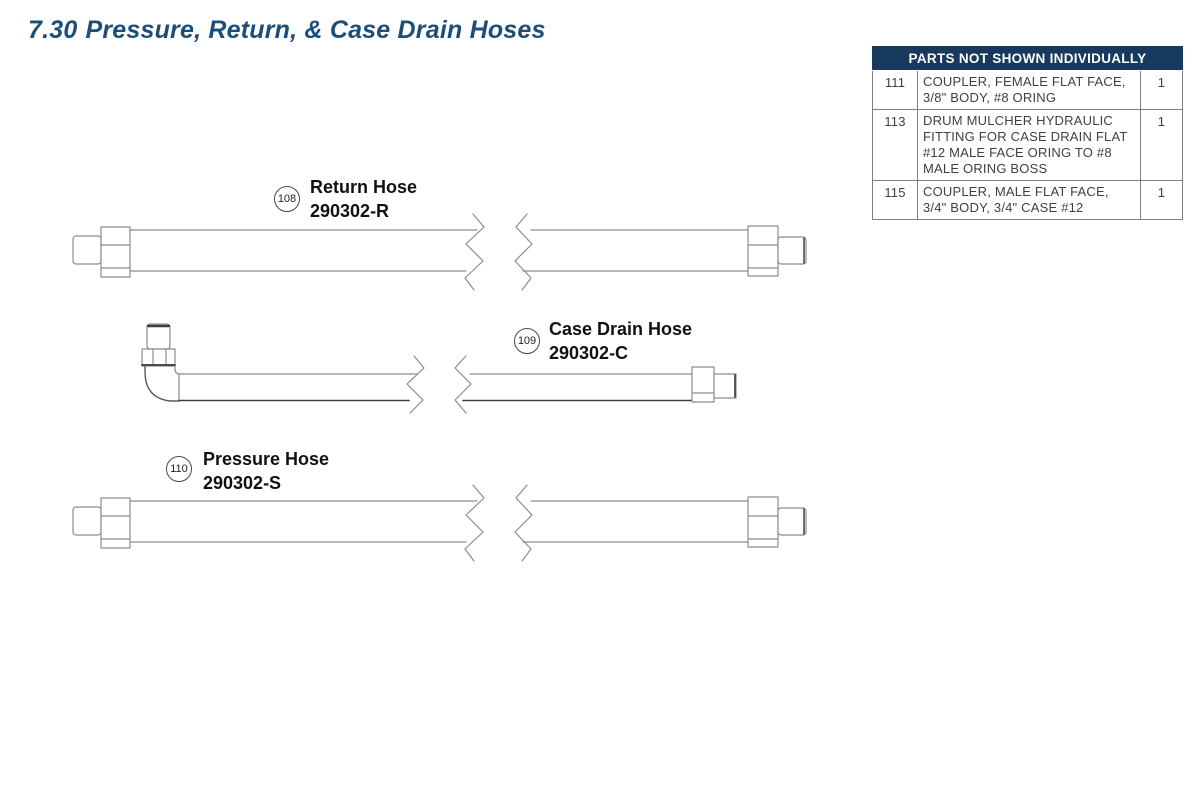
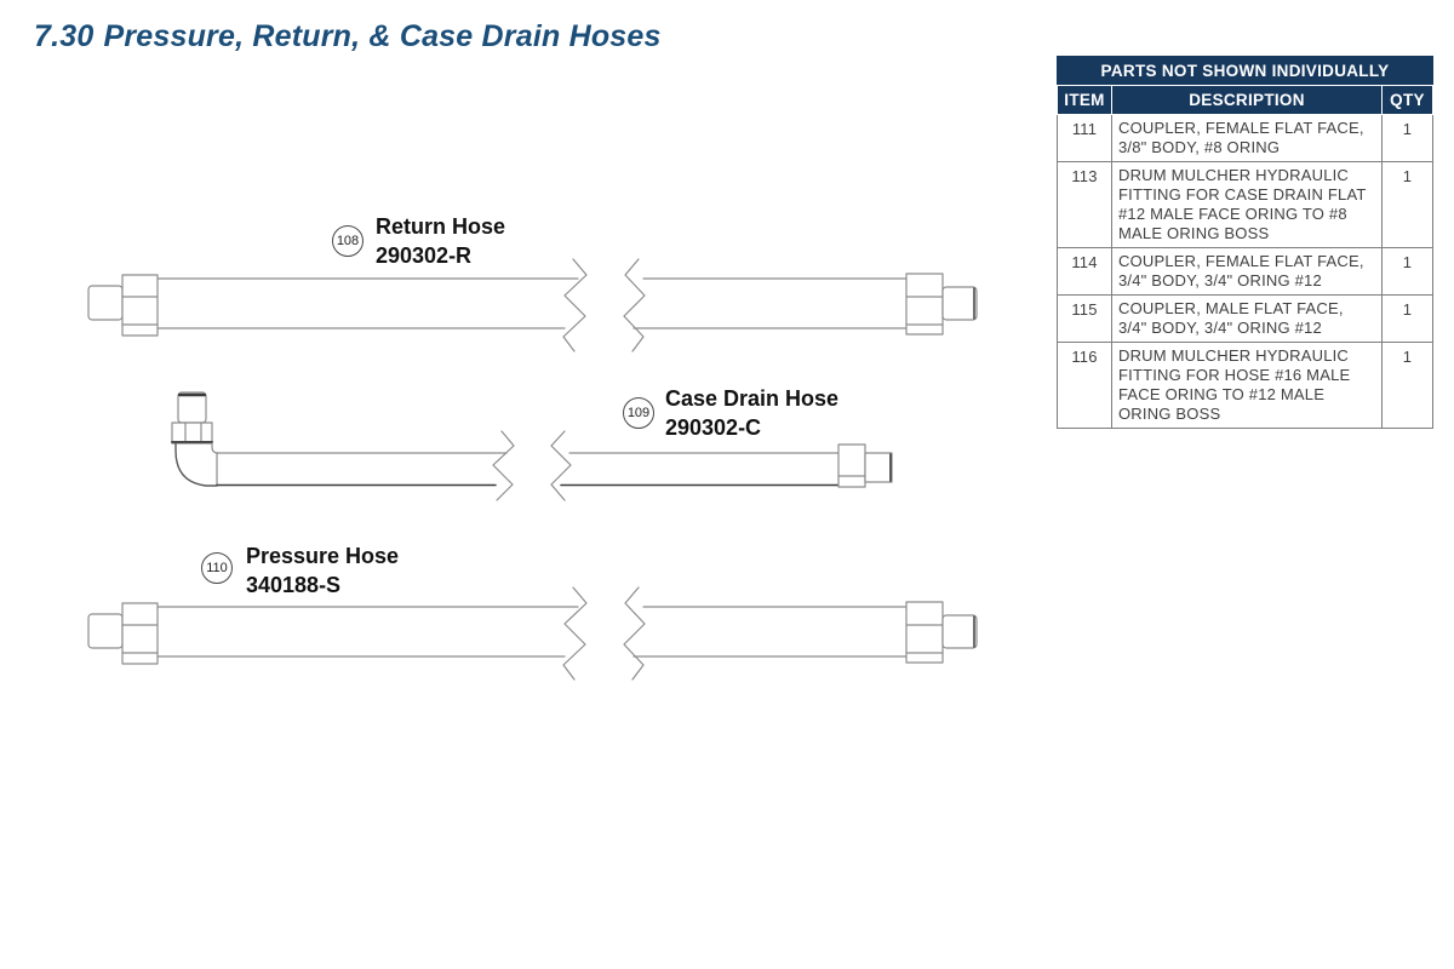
  7.30 Pressure, Return, & Case Drain Hoses
  108
  Return Hose
  290302-R
  109
  Case Drain Hose
  290302-C
  110
  Pressure Hose
- 290302-S
+ 340188-S
  PARTS NOT SHOWN INDIVIDUALLY
+ ITEM	DESCRIPTION	QTY
  111	COUPLER, FEMALE FLAT FACE, 3/8" BODY, #8 ORING	1
  113	DRUM MULCHER HYDRAULIC FITTING FOR CASE DRAIN FLAT #12 MALE FACE ORING TO #8 MALE ORING BOSS	1
+ 114	COUPLER, FEMALE FLAT FACE, 3/4" BODY, 3/4" ORING #12	1
- 115	COUPLER, MALE FLAT FACE, 3/4" BODY, 3/4" CASE #12	1
+ 115	COUPLER, MALE FLAT FACE, 3/4" BODY, 3/4" ORING #12	1
+ 116	DRUM MULCHER HYDRAULIC FITTING FOR HOSE #16 MALE FACE ORING TO #12 MALE ORING BOSS	1
